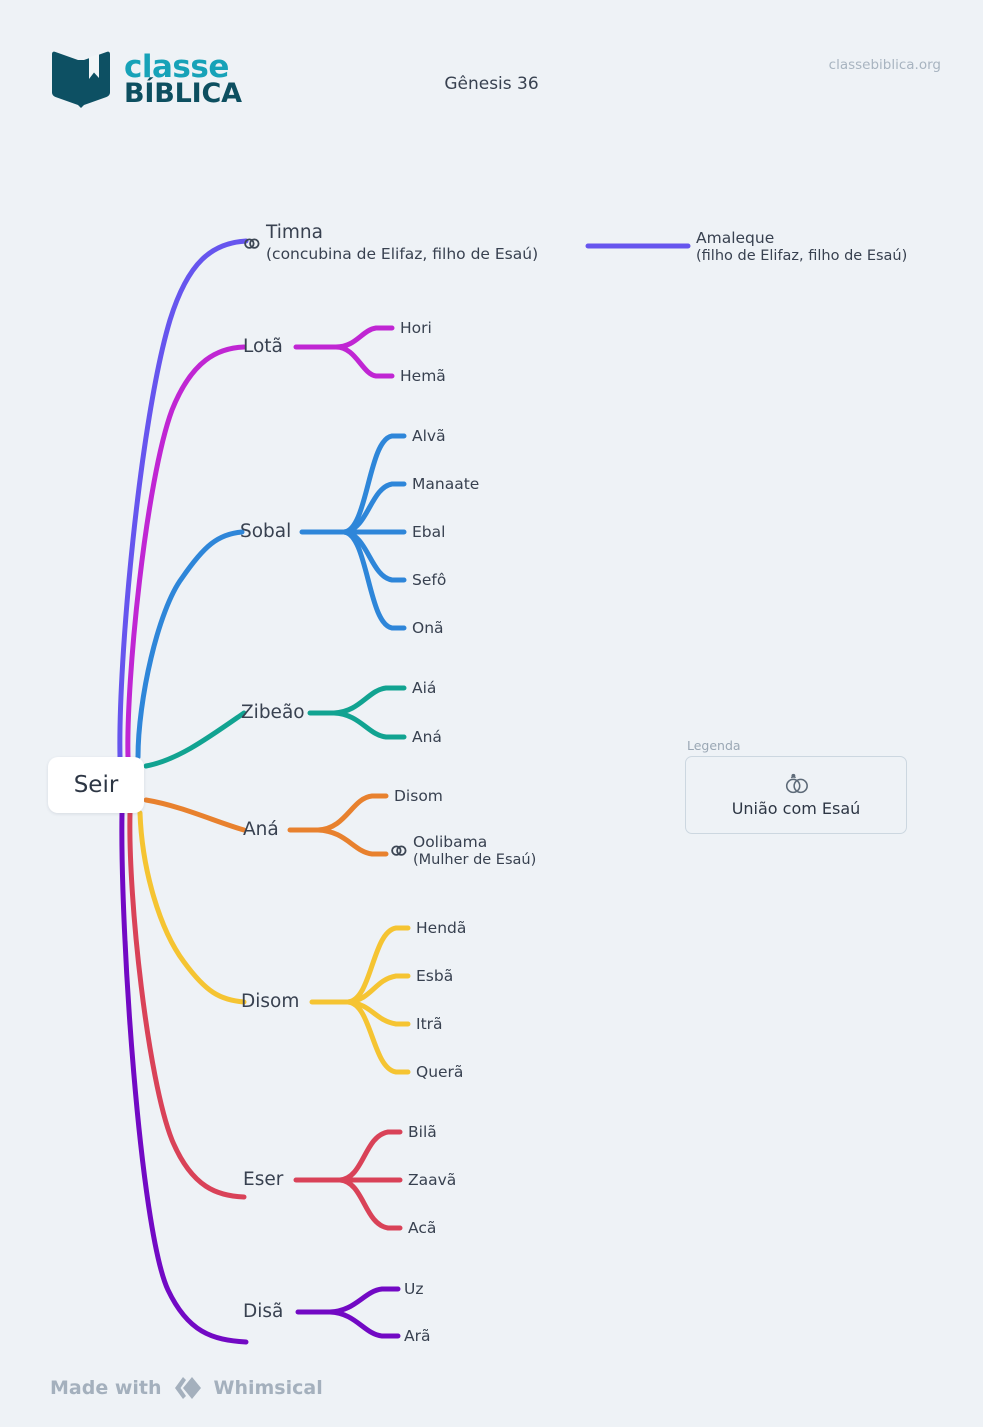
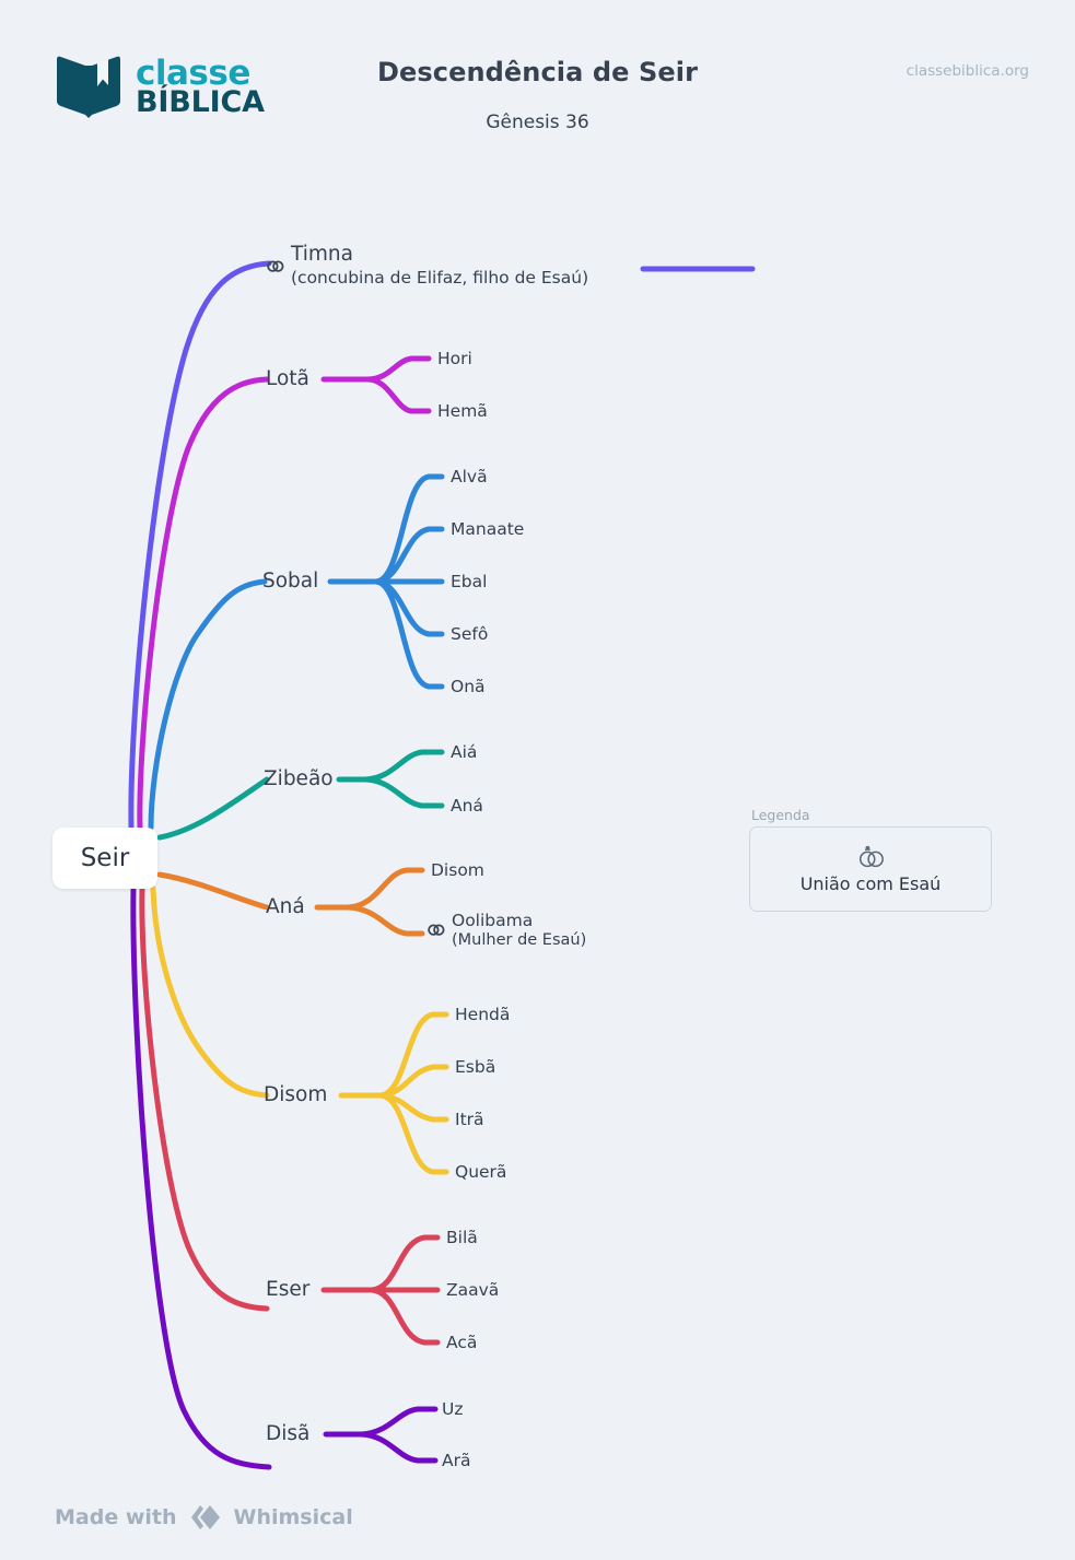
  classe
  BÍBLICA
+ Descendência de Seir
  Gênesis 36
  classebiblica.org
  Seir
  Timna
  (concubina de Elifaz, filho de Esaú)
- Amaleque
- (filho de Elifaz, filho de Esaú)
  Lotã
  Hori
  Hemã
  Sobal
  Alvã
  Manaate
  Ebal
  Sefô
  Onã
  Zibeão
  Aiá
  Aná
  Aná
  Disom
  Oolibama
  (Mulher de Esaú)
  Disom
  Hendã
  Esbã
  Itrã
  Querã
  Eser
  Bilã
  Zaavã
  Acã
  Disã
  Uz
  Arã
  Legenda
  União com Esaú
  Made with
  Whimsical
